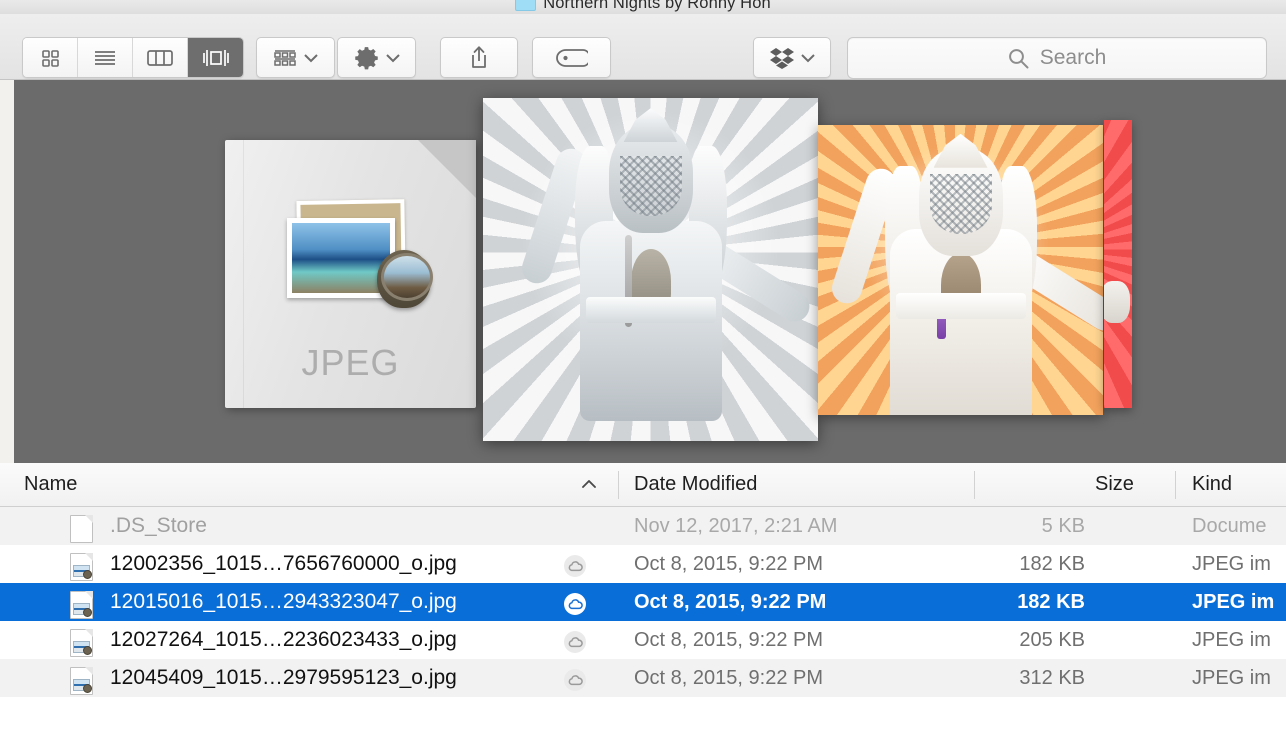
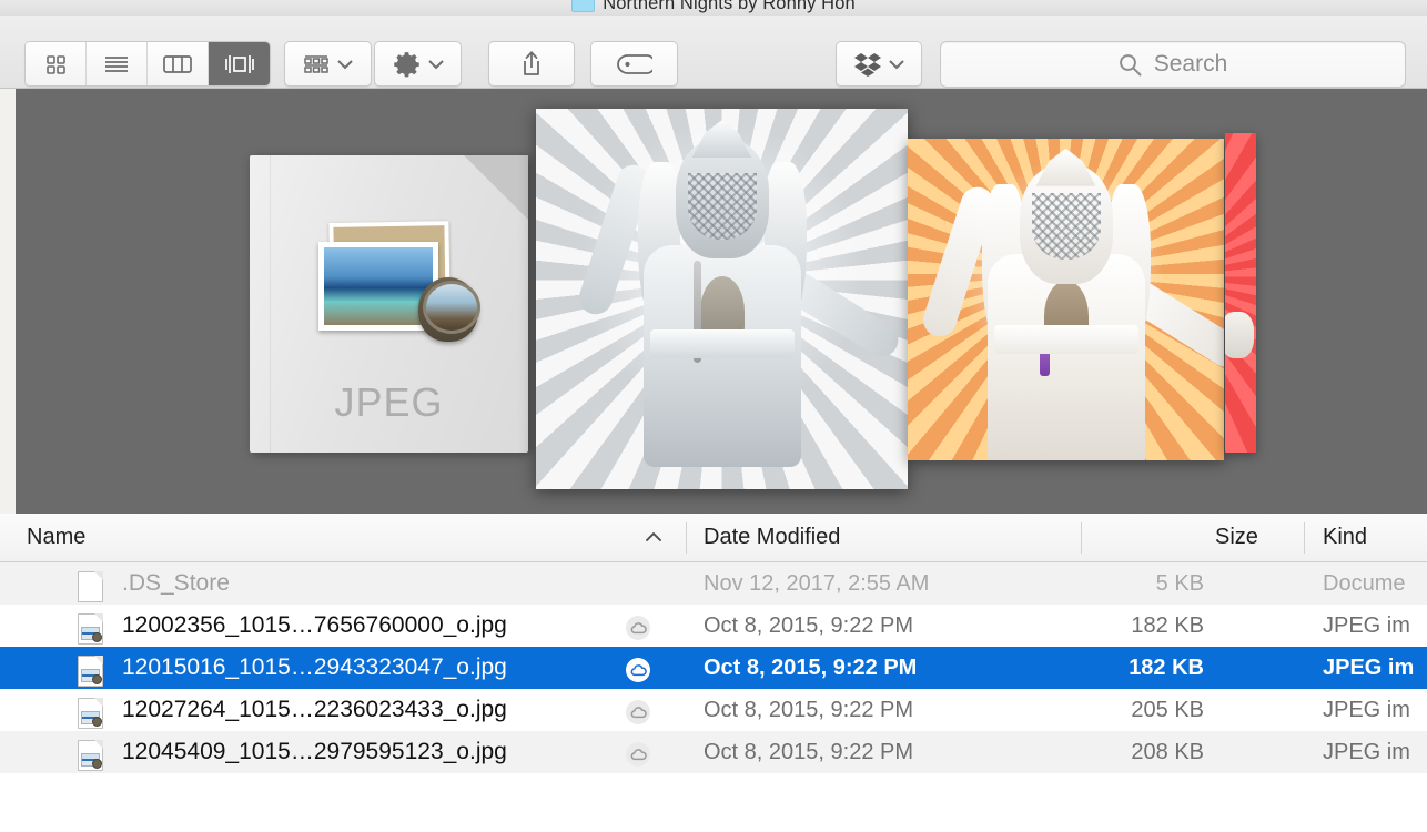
  Northern Nights by Ronny Hon
  Search
  JPEG
  Name
  Date Modified
  Size
  Kind
  .DS_Store
- Nov 12, 2017, 2:21 AM
+ Nov 12, 2017, 2:55 AM
  5 KB
  Docume
  12002356_1015…7656760000_o.jpg
  Oct 8, 2015, 9:22 PM
  182 KB
  JPEG im
  12015016_1015…2943323047_o.jpg
  Oct 8, 2015, 9:22 PM
  182 KB
  JPEG im
  12027264_1015…2236023433_o.jpg
  Oct 8, 2015, 9:22 PM
  205 KB
  JPEG im
  12045409_1015…2979595123_o.jpg
  Oct 8, 2015, 9:22 PM
- 312 KB
+ 208 KB
  JPEG im
